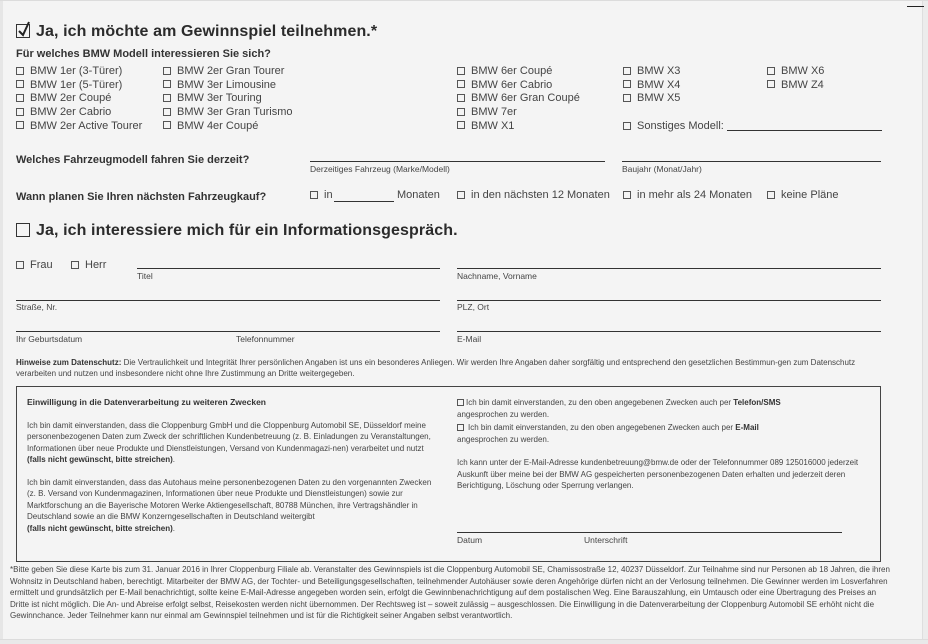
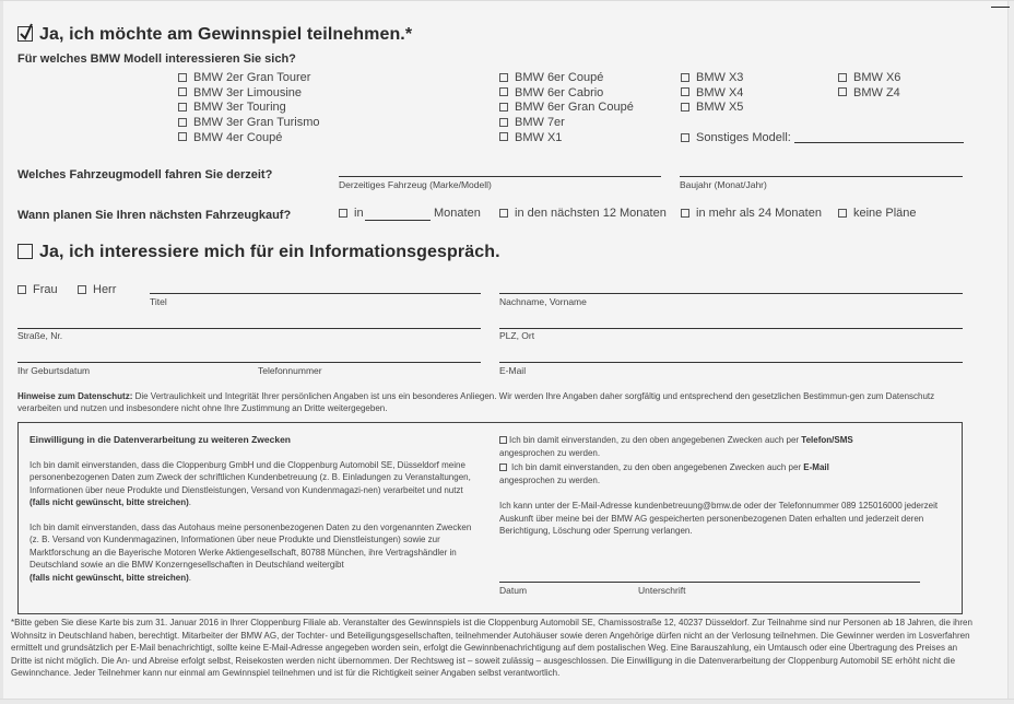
  Ja, ich möchte am Gewinnspiel teilnehmen.*
  Für welches BMW Modell interessieren Sie sich?
- BMW 1er (3-Türer)
- BMW 1er (5-Türer)
- BMW 2er Coupé
- BMW 2er Cabrio
- BMW 2er Active Tourer
  BMW 2er Gran Tourer
  BMW 3er Limousine
  BMW 3er Touring
  BMW 3er Gran Turismo
  BMW 4er Coupé
  BMW 6er Coupé
  BMW 6er Cabrio
  BMW 6er Gran Coupé
  BMW 7er
  BMW X1
  BMW X3
  BMW X4
  BMW X5
  BMW X6
  BMW Z4
  Sonstiges Modell:
  Welches Fahrzeugmodell fahren Sie derzeit?
  Derzeitiges Fahrzeug (Marke/Modell)
  Baujahr (Monat/Jahr)
  Wann planen Sie Ihren nächsten Fahrzeugkauf?
  in
  Monaten
  in den nächsten 12 Monaten
  in mehr als 24 Monaten
  keine Pläne
  Ja, ich interessiere mich für ein Informationsgespräch.
  Frau
  Herr
  Titel
  Nachname, Vorname
  Straße, Nr.
  PLZ, Ort
  Ihr Geburtsdatum
  Telefonnummer
  E-Mail
  Hinweise zum Datenschutz: Die Vertraulichkeit und Integrität Ihrer persönlichen Angaben ist uns ein besonderes Anliegen. Wir werden Ihre Angaben daher sorgfältig und entsprechend den gesetzlichen Bestimmun-gen zum Datenschutz verarbeiten und nutzen und insbesondere nicht ohne Ihre Zustimmung an Dritte weitergegeben.
  Einwilligung in die Datenverarbeitung zu weiteren Zwecken
  Ich bin damit einverstanden, dass die Cloppenburg GmbH und die Cloppenburg Automobil SE, Düsseldorf meine personenbezogenen Daten zum Zweck der schriftlichen Kundenbetreuung (z. B. Einladungen zu Veranstaltungen, Informationen über neue Produkte und Dienstleistungen, Versand von Kundenmagazi-nen) verarbeitet und nutzt (falls nicht gewünscht, bitte streichen).
  Ich bin damit einverstanden, dass das Autohaus meine personenbezogenen Daten zu den vorgenannten Zwecken (z. B. Versand von Kundenmagazinen, Informationen über neue Produkte und Dienstleistungen) sowie zur Marktforschung an die Bayerische Motoren Werke Aktiengesellschaft, 80788 München, ihre Vertragshändler in Deutschland sowie an die BMW Konzerngesellschaften in Deutschland weitergibt
  (falls nicht gewünscht, bitte streichen).
  Ich bin damit einverstanden, zu den oben angegebenen Zwecken auch per Telefon/SMS
  angesprochen zu werden.
  Ich bin damit einverstanden, zu den oben angegebenen Zwecken auch per E-Mail
  angesprochen zu werden.
  Ich kann unter der E-Mail-Adresse kundenbetreuung@bmw.de oder der Telefonnummer 089 125016000 jederzeit Auskunft über meine bei der BMW AG gespeicherten personenbezogenen Daten erhalten und jederzeit deren Berichtigung, Löschung oder Sperrung verlangen.
  Datum
  Unterschrift
  *Bitte geben Sie diese Karte bis zum 31. Januar 2016 in Ihrer Cloppenburg Filiale ab. Veranstalter des Gewinnspiels ist die Cloppenburg Automobil SE, Chamissostraße 12, 40237 Düsseldorf. Zur Teilnahme sind nur Personen ab 18 Jahren, die ihren Wohnsitz in Deutschland haben, berechtigt. Mitarbeiter der BMW AG, der Tochter- und Beteiligungsgesellschaften, teilnehmender Autohäuser sowie deren Angehörige dürfen nicht an der Verlosung teilnehmen. Die Gewinner werden im Losverfahren ermittelt und grundsätzlich per E-Mail benachrichtigt, sollte keine E-Mail-Adresse angegeben worden sein, erfolgt die Gewinnbenachrichtigung auf dem postalischen Weg. Eine Barauszahlung, ein Umtausch oder eine Übertragung des Preises an Dritte ist nicht möglich. Die An- und Abreise erfolgt selbst, Reisekosten werden nicht übernommen. Der Rechtsweg ist – soweit zulässig – ausgeschlossen. Die Einwilligung in die Datenverarbeitung der Cloppenburg Automobil SE erhöht nicht die Gewinnchance. Jeder Teilnehmer kann nur einmal am Gewinnspiel teilnehmen und ist für die Richtigkeit seiner Angaben selbst verantwortlich.
